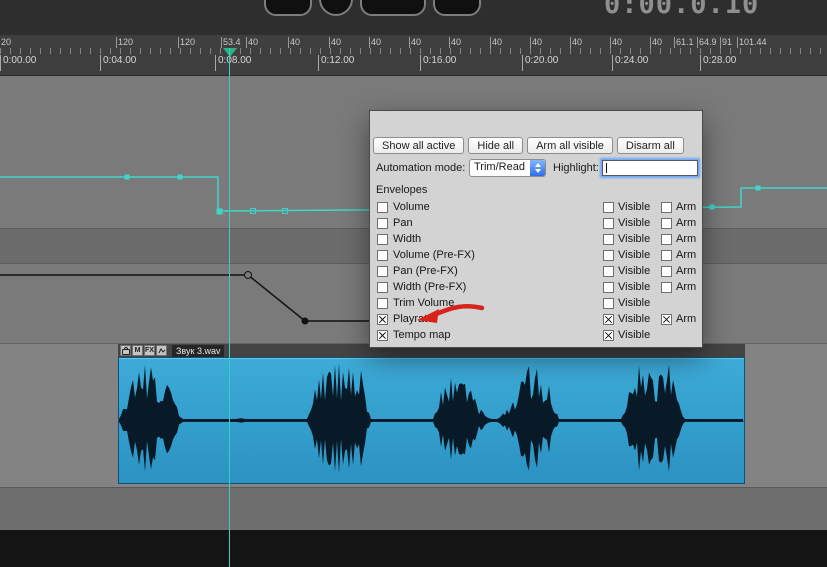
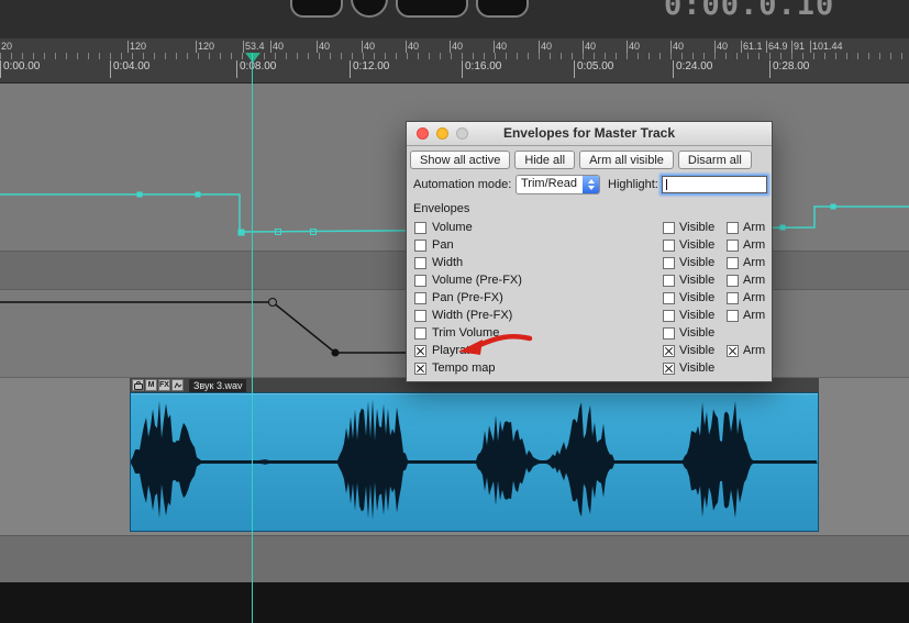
  0:00.0.10
  20
  120
  120
  53.4
  40
  40
  40
  40
  40
  40
  40
  40
  40
  40
  40
  61.1
  64.9
  91
  101.44
  0:00.00
  0:04.00
  0:8.00
  0:12.00
  0:16.00
- 0:20.00
+ 0:05.00
  0:24.00
  0:28.00
  Звук 3.wav
+ Envelopes for Master Track
  Show all active
  Hide all
  Arm all visible
  Disarm all
  Automation mode:
  Trim/Read
  Highlight:
  Envelopes
  Volume
  Visible
  Arm
  Pan
  Visible
  Arm
  Width
  Visible
  Arm
  Volume (Pre-FX)
  Visible
  Arm
  Pan (Pre-FX)
  Visible
  Arm
  Width (Pre-FX)
  Visible
  Arm
  Trim Volume
  Visible
  Visible
  Arm
  Tempo map
  Visible
